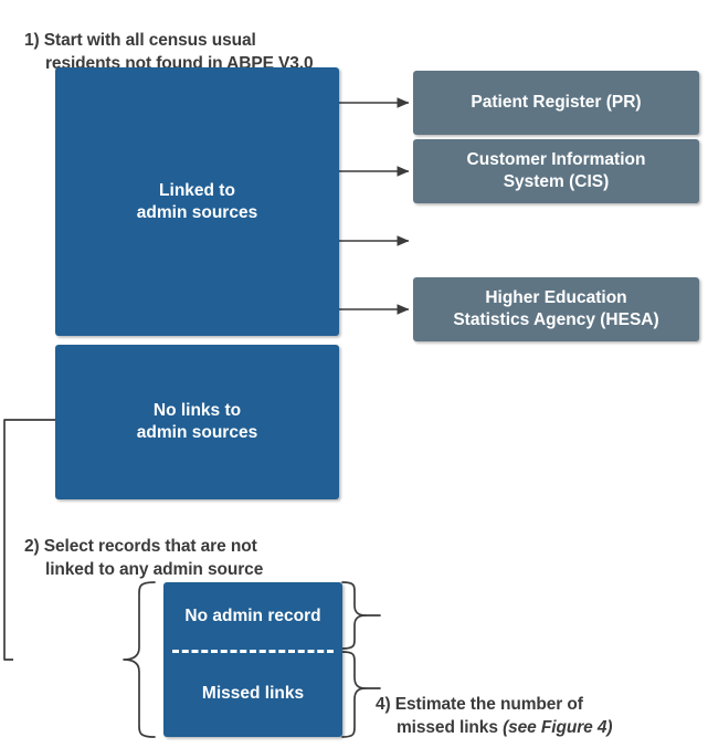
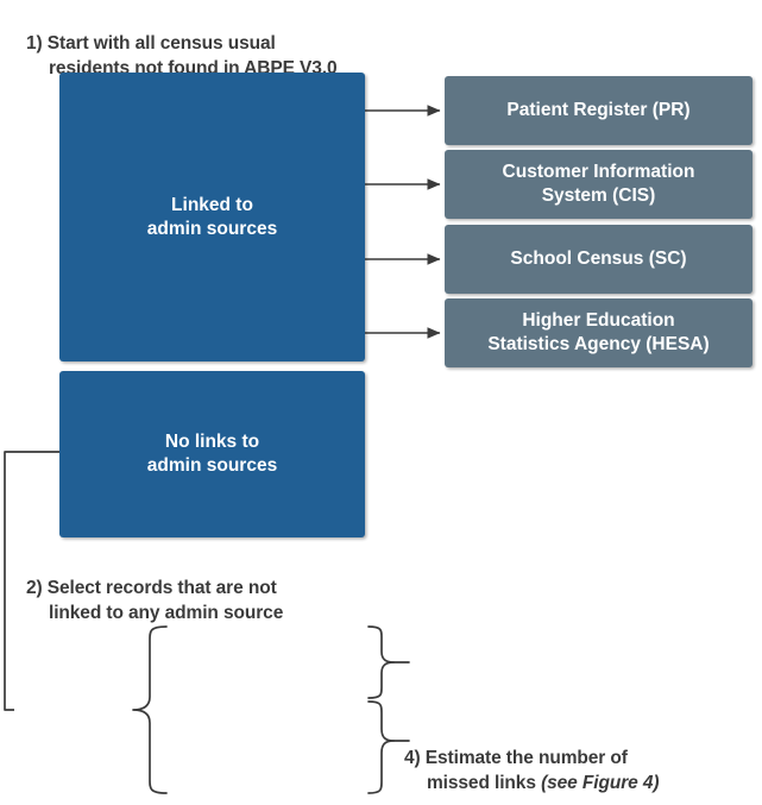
  1) Start with all census usual
  residents not found in ABPE V3.0
  Linked to
  admin sources
  No links to
  admin sources
  Patient Register (PR)
  Customer Information
  System (CIS)
+ School Census (SC)
  Higher Education
  Statistics Agency (HESA)
  2) Select records that are not
  linked to any admin source
- No admin record
- Missed links
  4) Estimate the number of
  missed links (see Figure 4)
